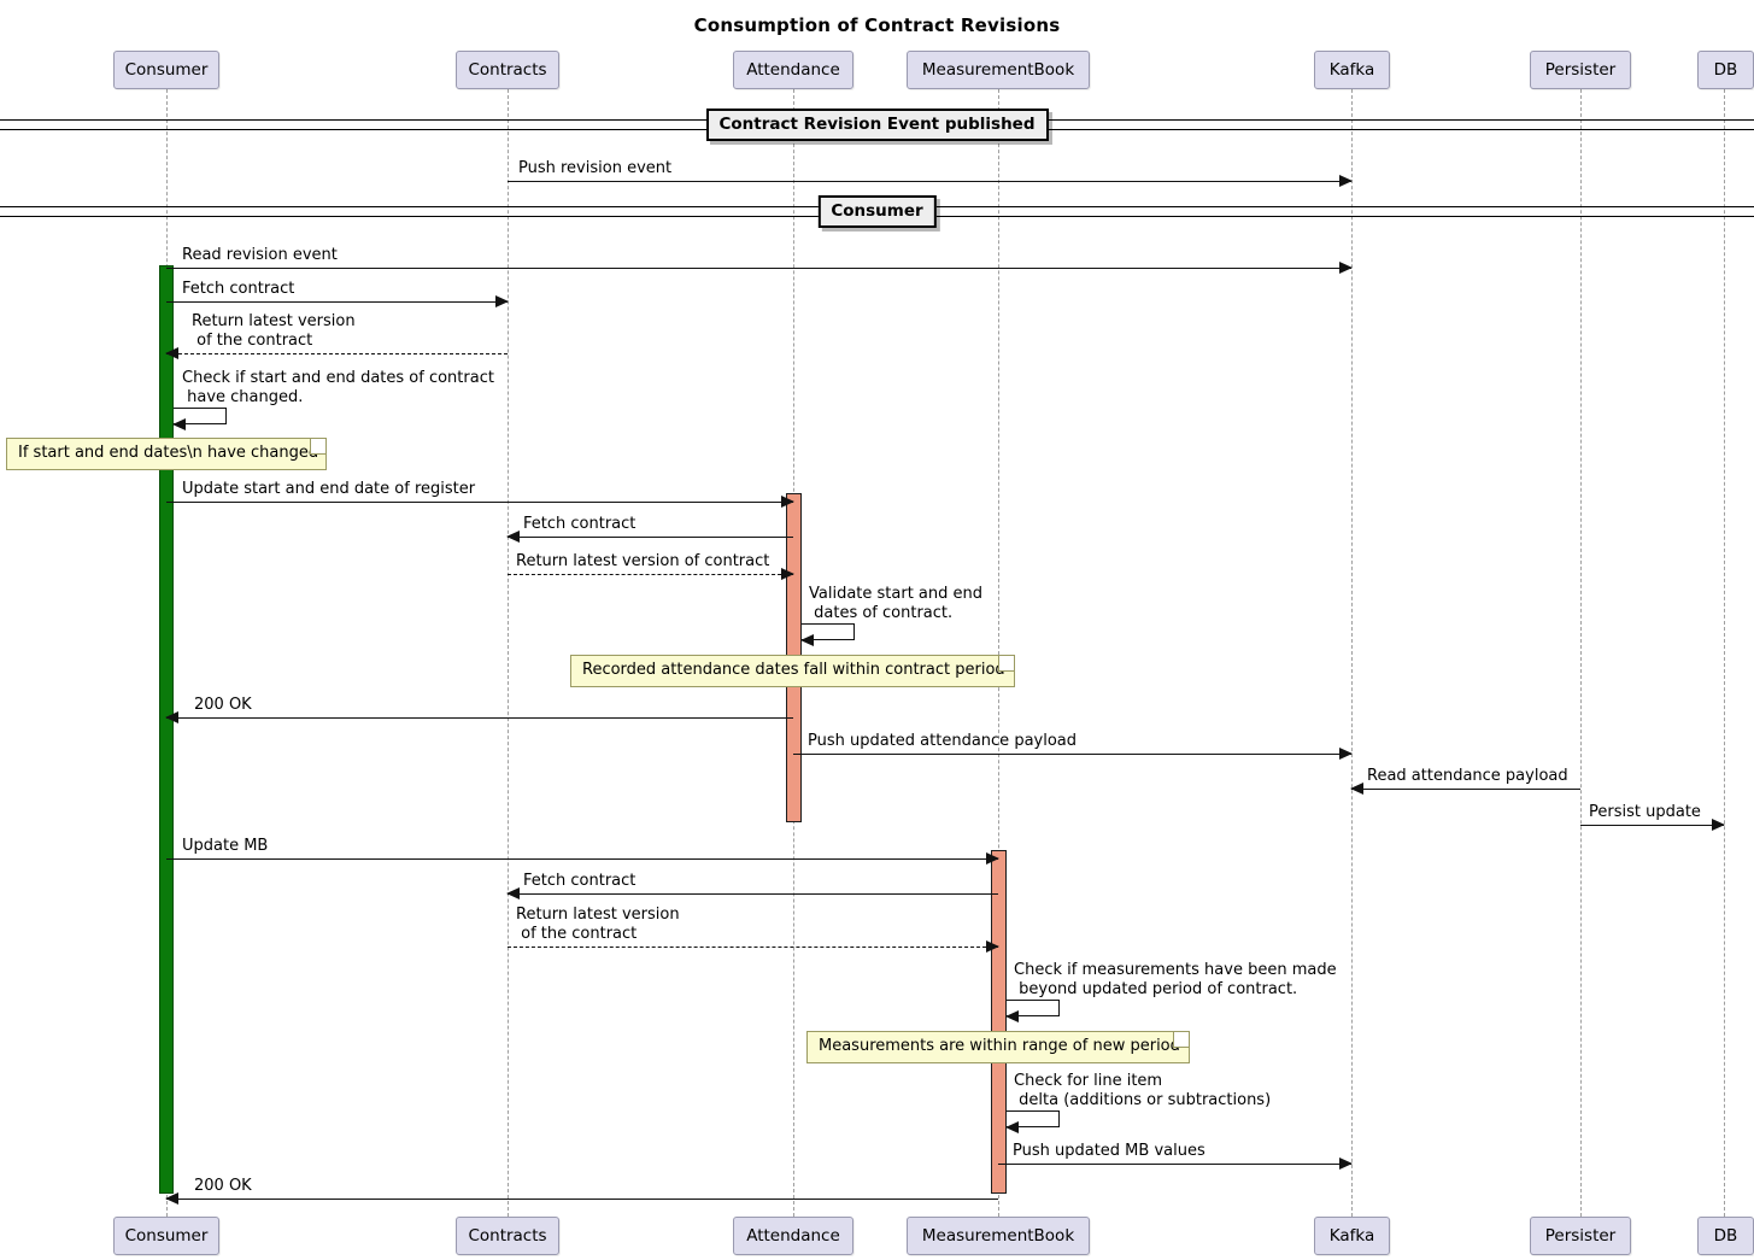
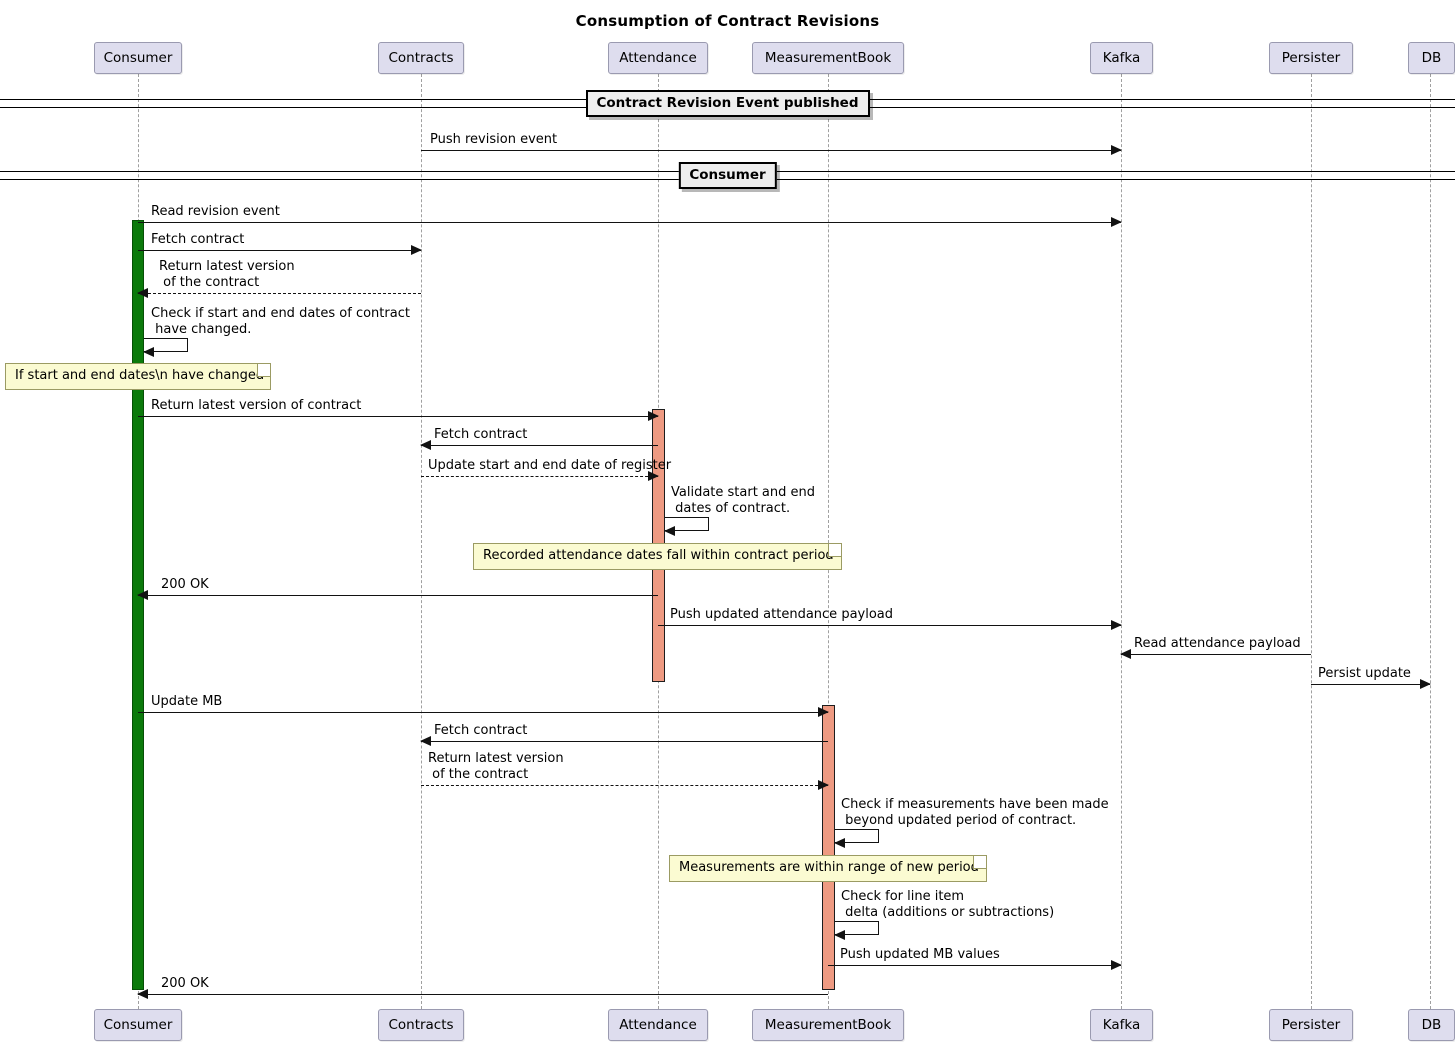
  Consumption of Contract Revisions
  Contract Revision Event published
  Consumer
  Push revision event
  Read revision event
  Fetch contract
  Return latest version
  of the contract
- Update start and end date of register
+ Return latest version of contract
  Fetch contract
- Return latest version of contract
+ Update start and end date of register
  200 OK
  Push updated attendance payload
  Read attendance payload
  Persist update
  Update MB
  Fetch contract
  Return latest version
  of the contract
  Push updated MB values
  200 OK
  Check if start and end dates of contract
  have changed.
  Validate start and end
  dates of contract.
  Check if measurements have been made
  beyond updated period of contract.
  Check for line item
  delta (additions or subtractions)
  If start and end dates\n have change
  Recorded attendance dates fall within contract perio
  Measurements are within range of new perio
  Consumer
  Contracts
  Attendance
  MeasurementBook
  Kafka
  Persister
  DB
  Consumer
  Contracts
  Attendance
  MeasurementBook
  Kafka
  Persister
  DB
